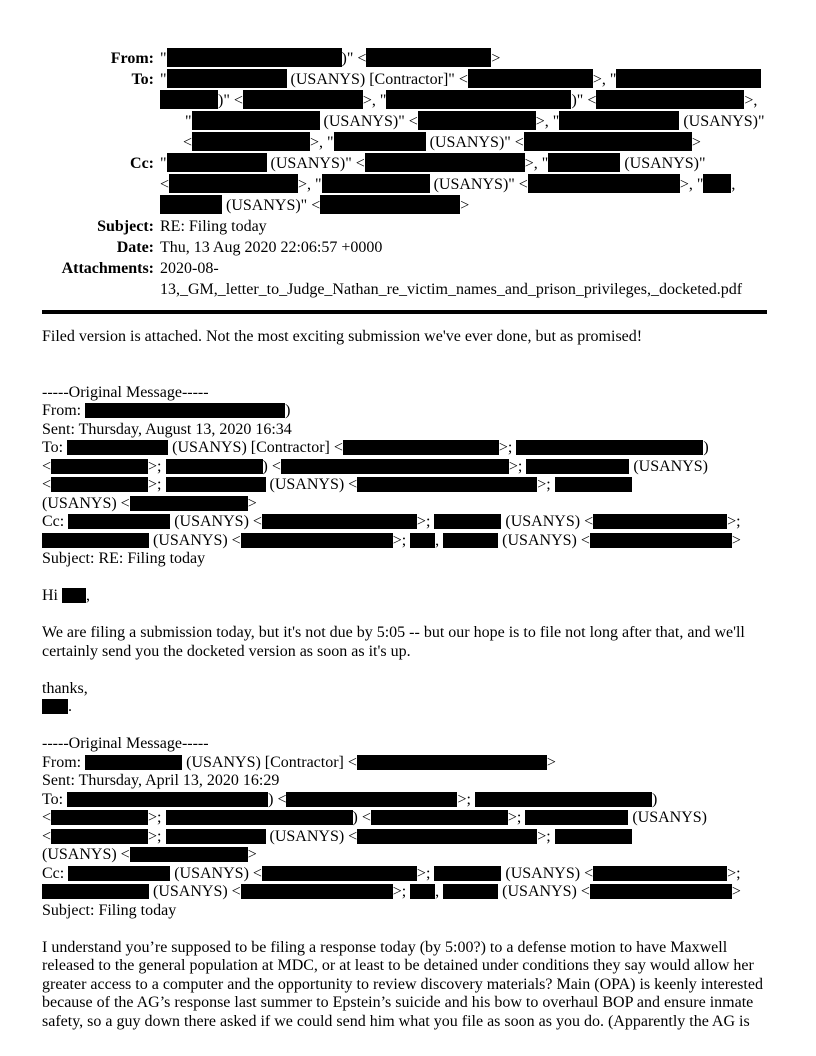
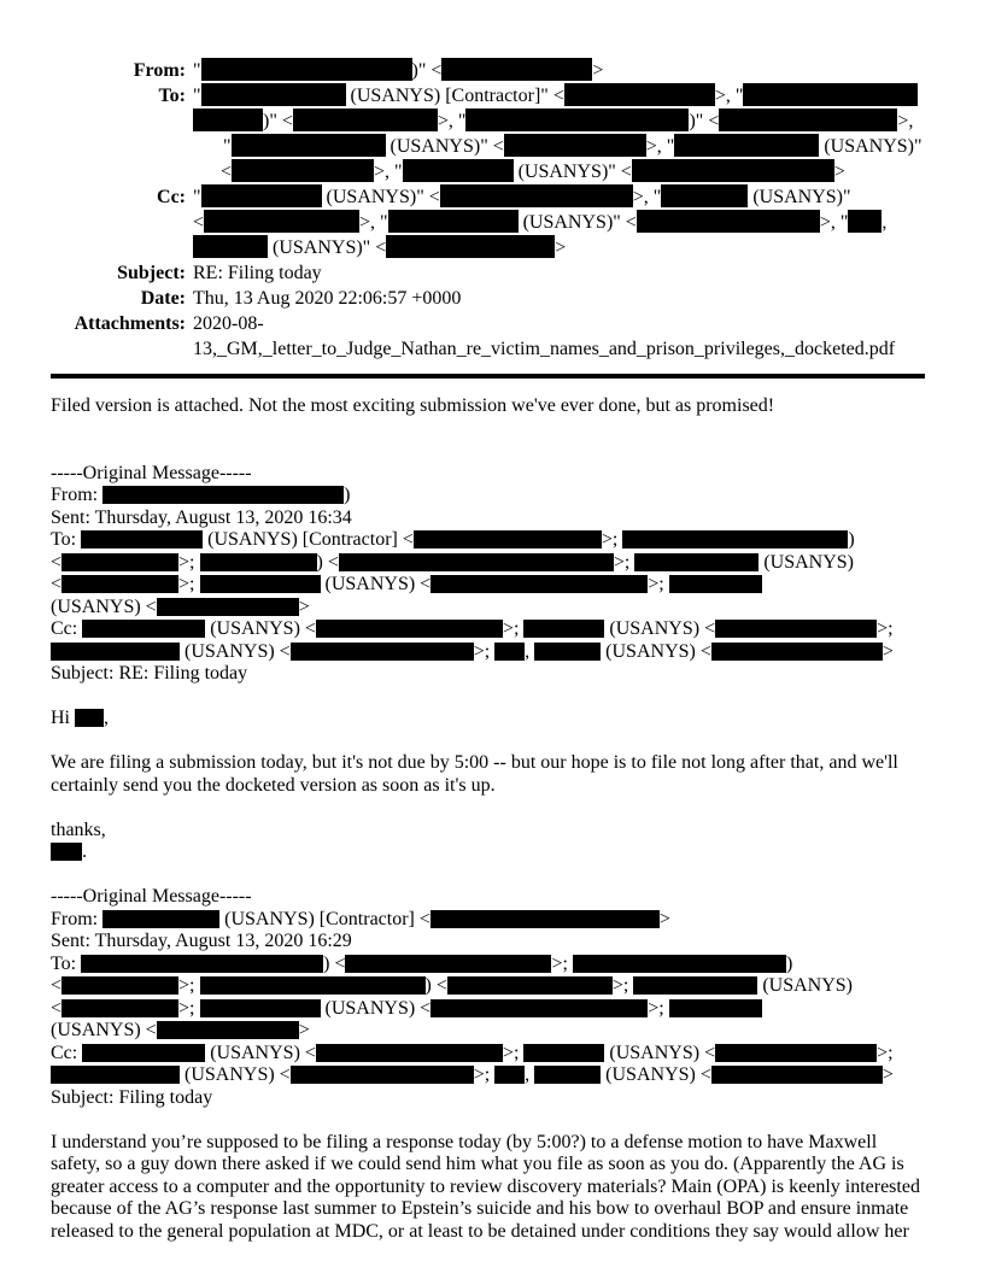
  From:
  " )" < >
  To:
  " (USANYS) [Contractor]" < >, "
  )" < >, " )" < >,
  " (USANYS)" < >, " (USANYS)"
  < >, " (USANYS)" < >
  Cc:
  " (USANYS)" < >, " (USANYS)"
  < >, " (USANYS)" < >, " ,
  (USANYS)" < >
  Subject:
  RE: Filing today
  Date:
  Thu, 13 Aug 2020 22:06:57 +0000
  Attachments:
  2020-08-
  13,_GM,_letter_to_Judge_Nathan_re_victim_names_and_prison_privileges,_docketed.pdf
  Filed version is attached. Not the most exciting submission we've ever done, but as promised!
  -----Original Message-----
  From: )
  Sent: Thursday, August 13, 2020 16:34
  To: (USANYS) [Contractor] < >; )
  < >; ) < >; (USANYS)
  < >; (USANYS) < >;
  (USANYS) < >
  Cc: (USANYS) < >; (USANYS) < >;
  (USANYS) < >; , (USANYS) < >
  Subject: RE: Filing today
  Hi ,
- We are filing a submission today, but it's not due by 5:05 -- but our hope is to file not long after that, and we'll
+ We are filing a submission today, but it's not due by 5:00 -- but our hope is to file not long after that, and we'll
  certainly send you the docketed version as soon as it's up.
  thanks,
  .
  -----Original Message-----
  From: (USANYS) [Contractor] < >
- Sent: Thursday, April 13, 2020 16:29
+ Sent: Thursday, August 13, 2020 16:29
  To: ) < >; )
  < >; ) < >; (USANYS)
  < >; (USANYS) < >;
  (USANYS) < >
  Cc: (USANYS) < >; (USANYS) < >;
  (USANYS) < >; , (USANYS) < >
  Subject: Filing today
  I understand you’re supposed to be filing a response today (by 5:00?) to a defense motion to have Maxwell
- released to the general population at MDC, or at least to be detained under conditions they say would allow her
+ safety, so a guy down there asked if we could send him what you file as soon as you do. (Apparently the AG is
  greater access to a computer and the opportunity to review discovery materials? Main (OPA) is keenly interested
  because of the AG’s response last summer to Epstein’s suicide and his bow to overhaul BOP and ensure inmate
- safety, so a guy down there asked if we could send him what you file as soon as you do. (Apparently the AG is
+ released to the general population at MDC, or at least to be detained under conditions they say would allow her
